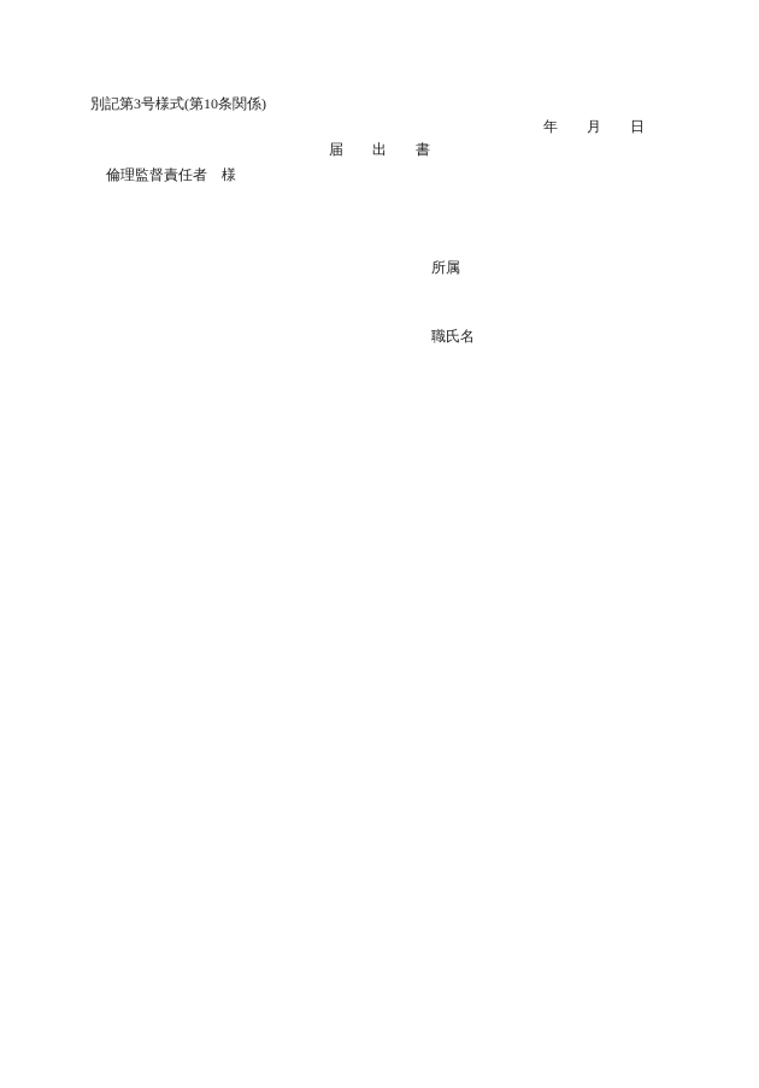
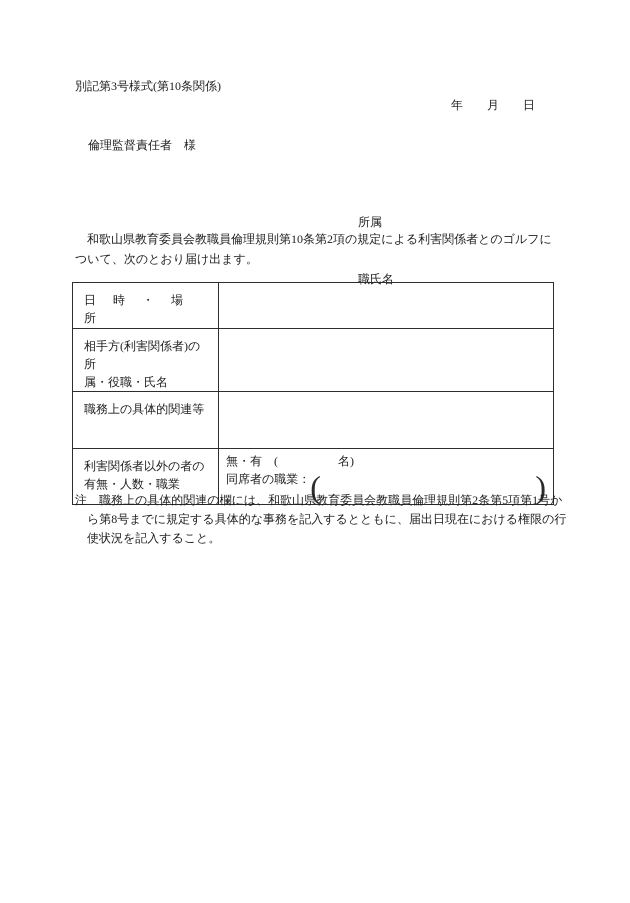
  別記第3号様式(第10条関係)
  年 月 日
- 届 出 書
  倫理監督責任者 様
  所属
  職氏名
+ 和歌山県教育委員会教職員倫理規則第10条第2項の規定による利害関係者とのゴルフに
+ ついて、次のとおり届け出ます。
+ 日 時 ・ 場 所
+ 相手方(利害関係者)の所 属・役職・氏名
+ 職務上の具体的関連等
+ 利害関係者以外の者の 有無・人数・職業	無・有 ( 名) 同席者の職業： ( )
+ 注 職務上の具体的関連の欄には、和歌山県教育委員会教職員倫理規則第2条第5項第1号か
+ ら第8号までに規定する具体的な事務を記入するとともに、届出日現在における権限の行
+ 使状況を記入すること。
